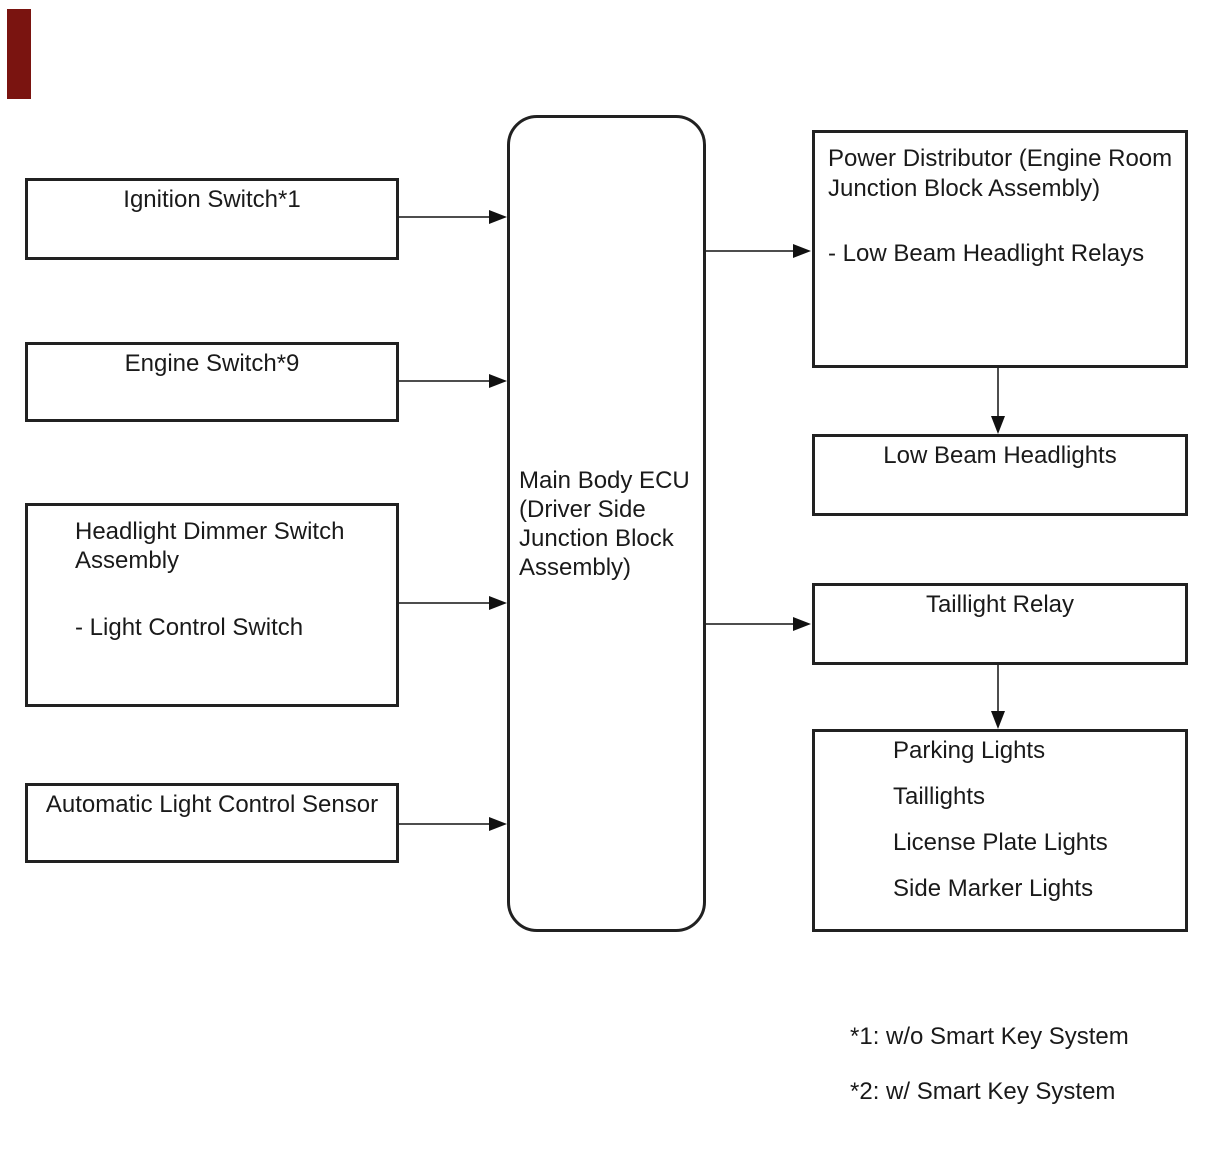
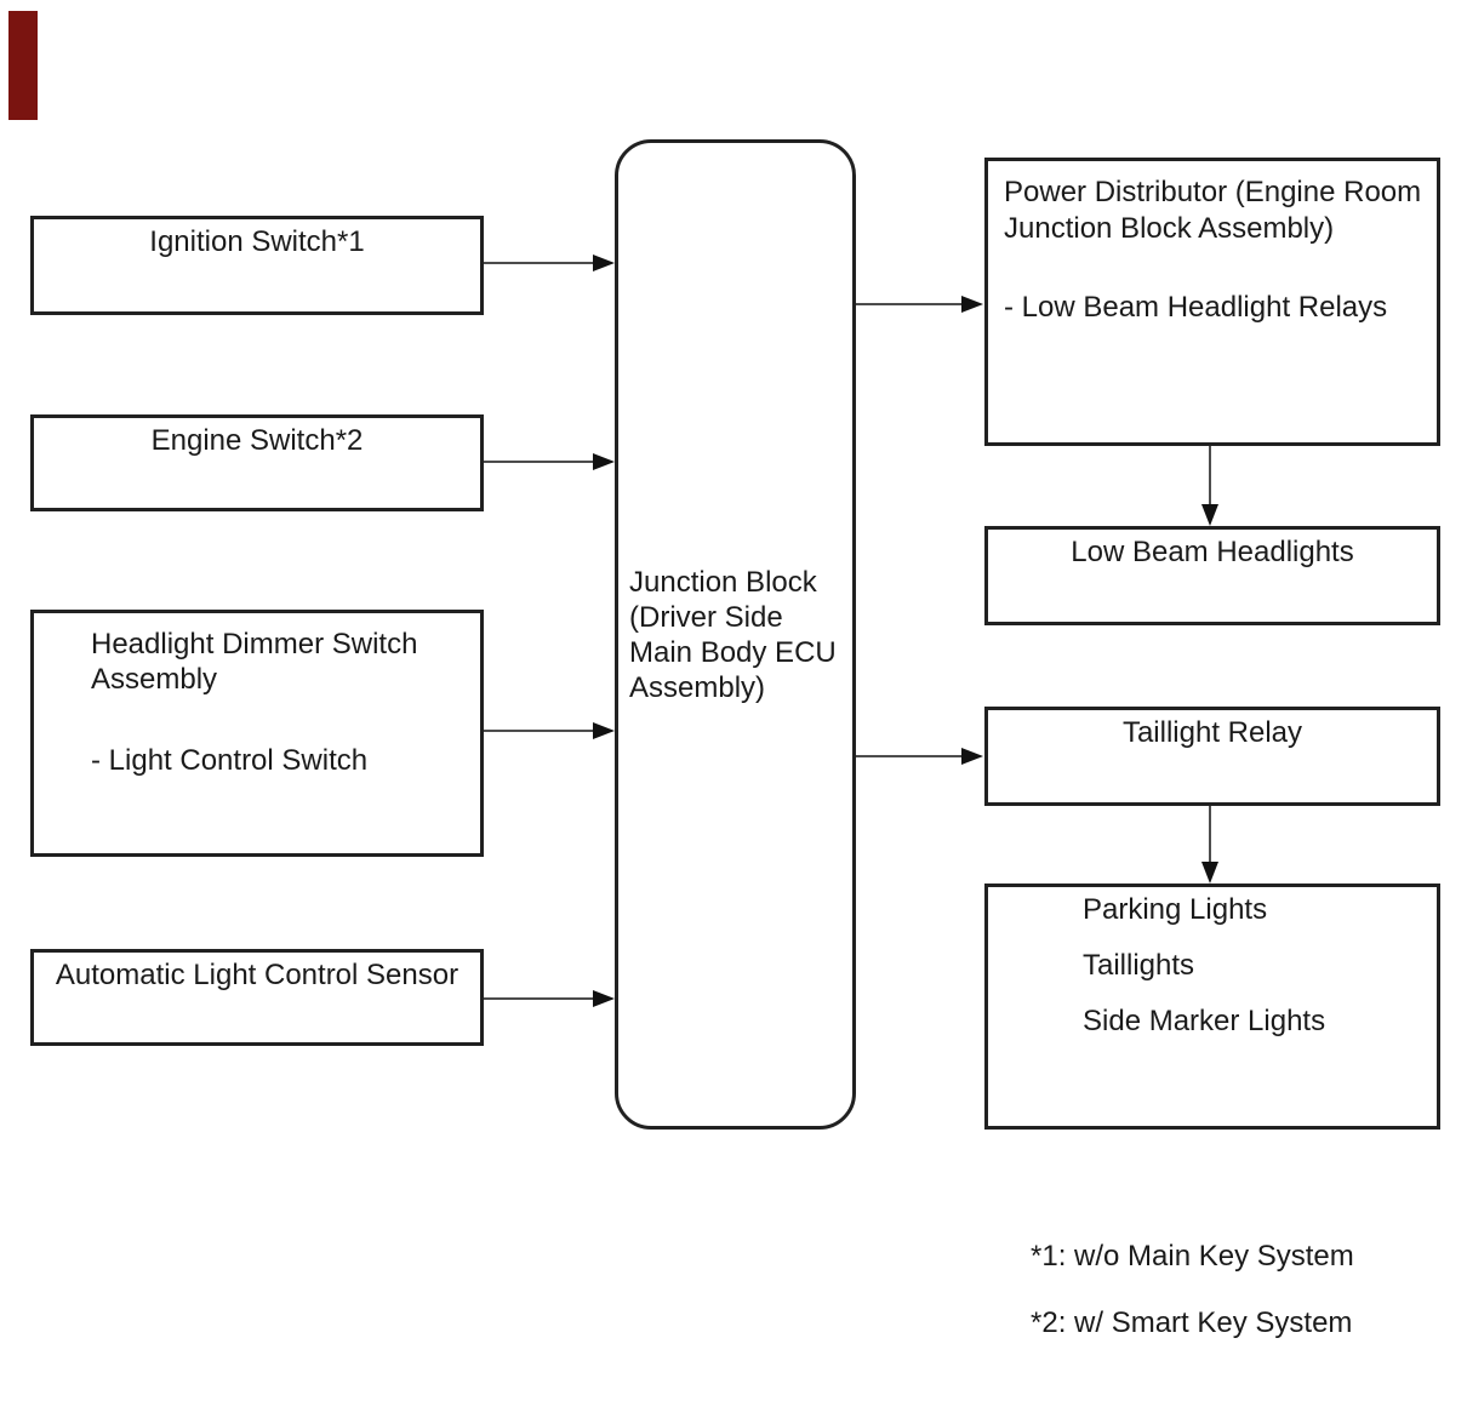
  Ignition Switch*1
- Engine Switch*9
+ Engine Switch*2
  Headlight Dimmer Switch
  Assembly
  - Light Control Switch
  Automatic Light Control Sensor
- Main Body ECU
+ Junction Block
  (Driver Side
- Junction Block
+ Main Body ECU
  Assembly)
  Power Distributor (Engine Room
  Junction Block Assembly)
  - Low Beam Headlight Relays
  Low Beam Headlights
  Taillight Relay
  Parking Lights
  Taillights
- License Plate Lights
  Side Marker Lights
- *1: w/o Smart Key System
+ *1: w/o Main Key System
  *2: w/ Smart Key System
